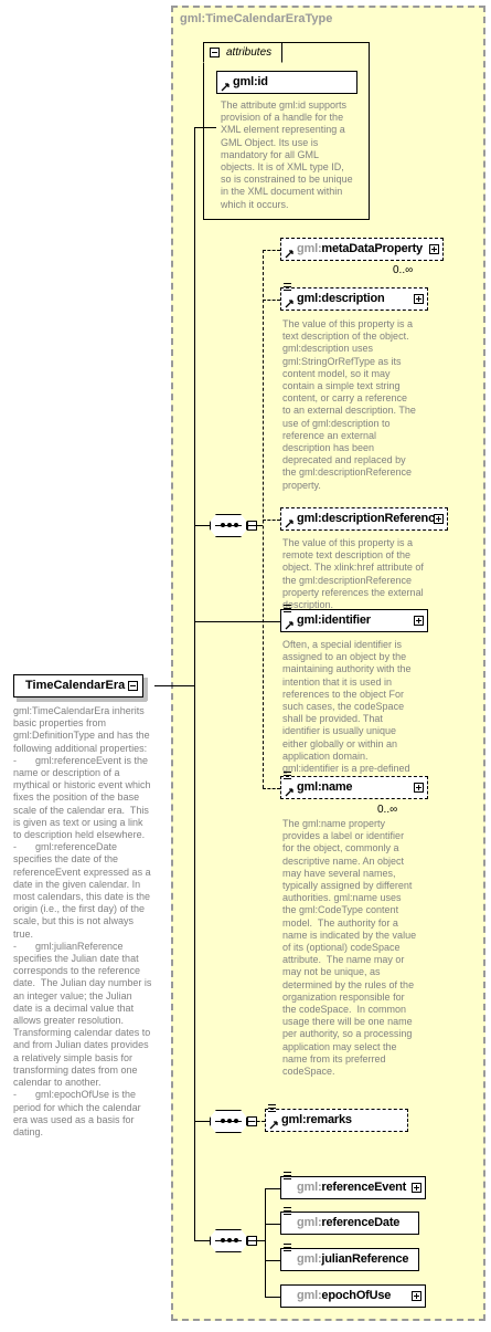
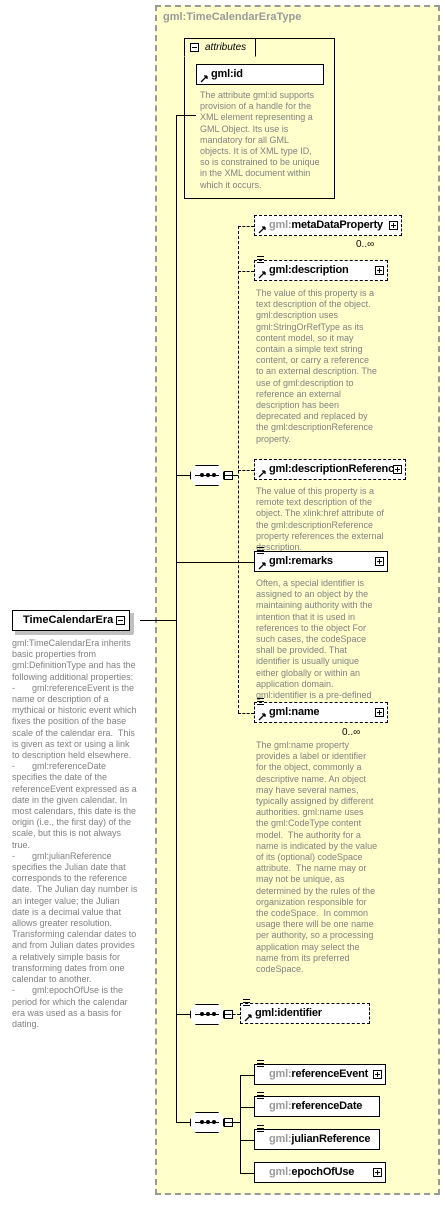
  gml:TimeCalendarEraType
  attributes
  gml:id
  The attribute gml:id supports provision of a handle for the XML element representing a GML Object. Its use is mandatory for all GML objects. It is of XML type ID, so is constrained to be unique in the XML document within which it occurs.
  gml:metaDataProperty
  0..∞
  gml:description
  The value of this property is a text description of the object. gml:description uses gml:StringOrRefType as its content model, so it may contain a simple text string content, or carry a reference to an external description. The use of gml:description to reference an external description has been deprecated and replaced by the gml:descriptionReference property.
  gml:descriptionReferenc
  The value of this property is a remote text description of the object. The xlink:href attribute of the gml:descriptionReference property references the external scription.
- gml:identifier
+ gml:remarks
  Often, a special identifier is assigned to an object by the maintaining authority with the intention that it is used in references to the object For such cases, the codeSpace shall be provided. That identifier is usually unique either globally or within an application domain. gml:identifier is a pre-defined
  gml:name
  0..∞
  The gml:name property provides a label or identifier for the object, commonly a descriptive name. An object may have several names, typically assigned by different authorities. gml:name uses the gml:CodeType content model. The authority for a name is indicated by the value of its (optional) codeSpace attribute. The name may or may not be unique, as determined by the rules of the organization responsible for the codeSpace. In common usage there will be one name per authority, so a processing application may select the name from its preferred codeSpace.
- gml:remarks
+ gml:identifier
  gml:referenceEvent
  gml:referenceDate
  gml:julianReference
  gml:epochOfUse
  TimeCalendarEra
  gml:TimeCalendarEra inherits basic properties from gml:DefinitionType and has the following additional properties:
  - gml:referenceEvent is the name or description of a mythical or historic event which fixes the position of the base scale of the calendar era. This is given as text or using a link to description held elsewhere.
  - gml:referenceDate specifies the date of the referenceEvent expressed as a date in the given calendar. In most calendars, this date is the origin (i.e., the first day) of the scale, but this is not always true.
  - gml:julianReference specifies the Julian date that corresponds to the reference date. The Julian day number is an integer value; the Julian date is a decimal value that allows greater resolution. Transforming calendar dates to and from Julian dates provides a relatively simple basis for transforming dates from one calendar to another.
  - gml:epochOfUse is the period for which the calendar era was used as a basis for dating.
